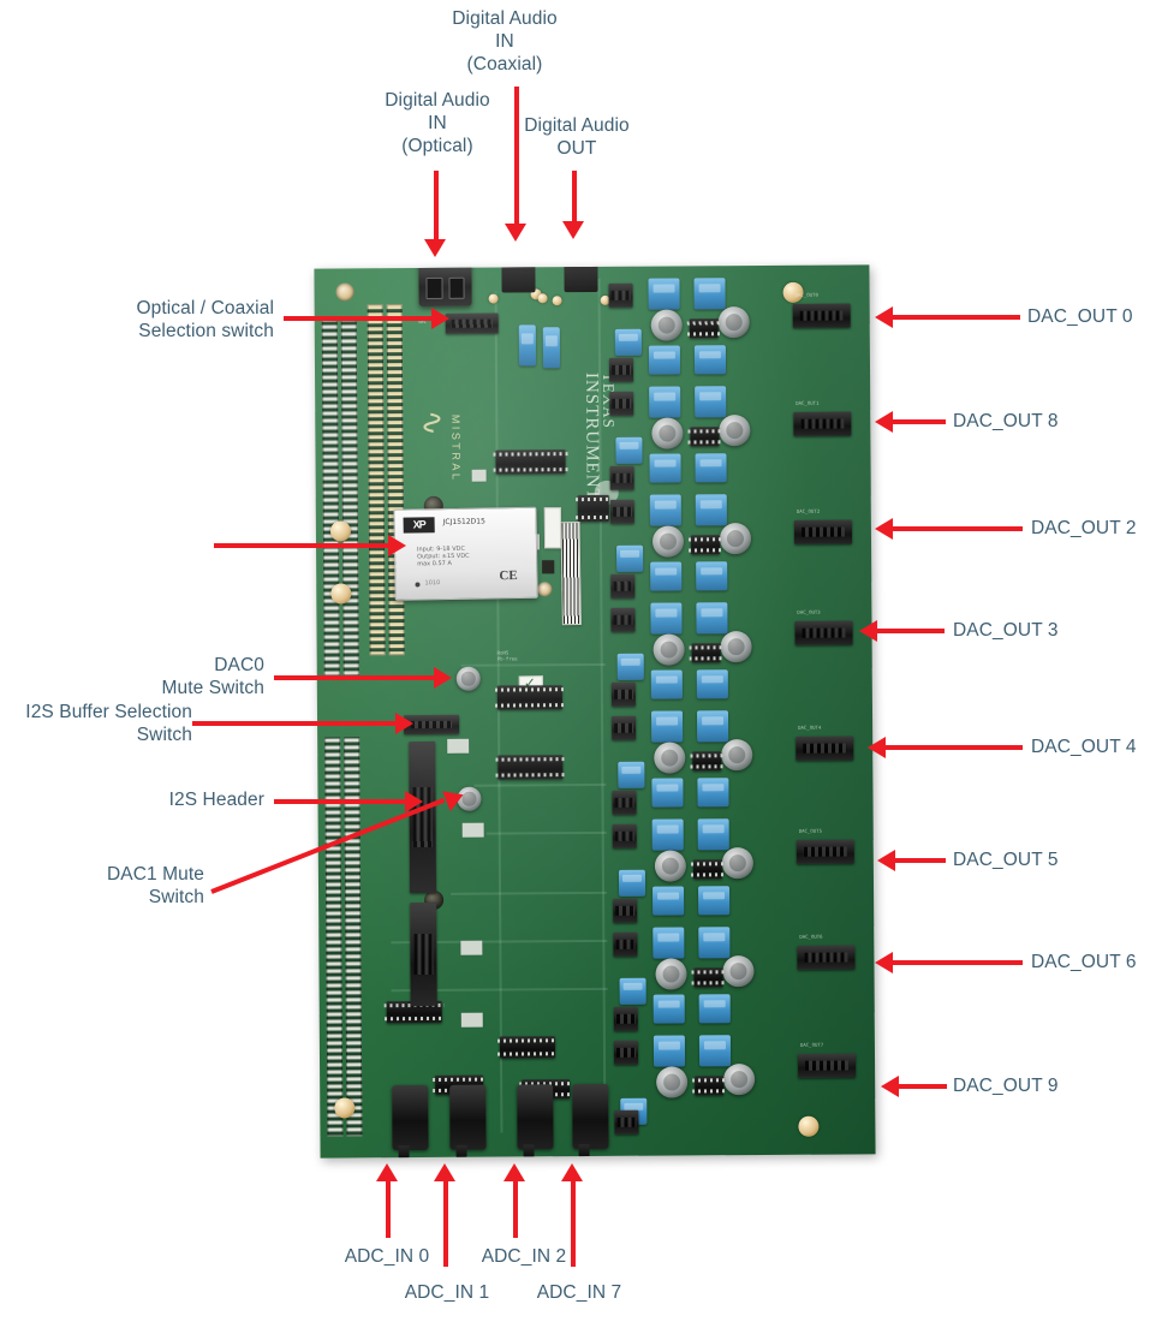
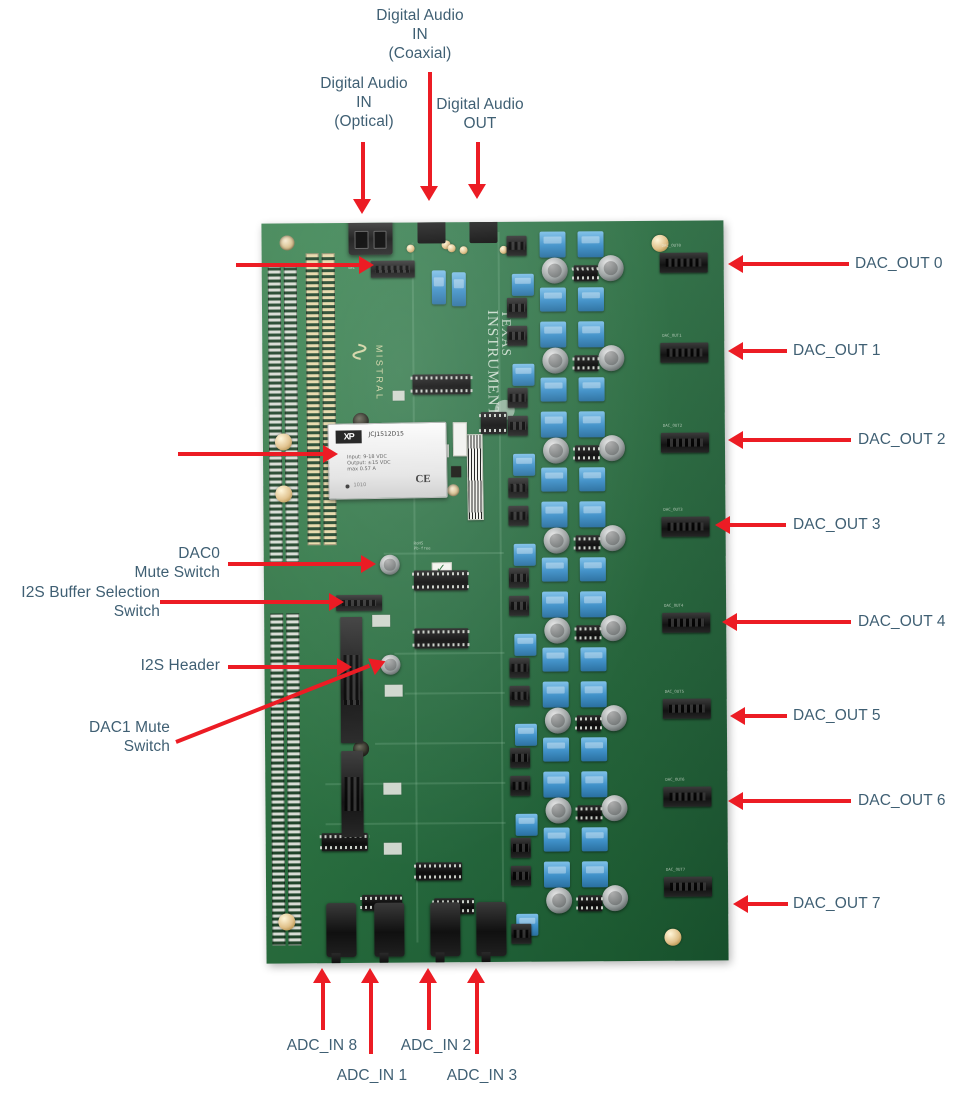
  Digital Audio
  IN
  (Coaxial)
  Digital Audio
  IN
  (Optical)
  Digital Audio
  OUT
- Optical / Coaxial
- Selection switch
  DAC0
  Mute Switch
  I2S Buffer Selection
  Switch
  I2S Header
  DAC1 Mute
  Switch
  DAC_OUT 0
- DAC_OUT 8
+ DAC_OUT 1
  DAC_OUT 2
  DAC_OUT 3
  DAC_OUT 4
  DAC_OUT 5
  DAC_OUT 6
- DAC_OUT 9
+ DAC_OUT 7
- ADC_IN 0
+ ADC_IN 8
  ADC_IN 1
  ADC_IN 2
- ADC_IN 7
+ ADC_IN 3
